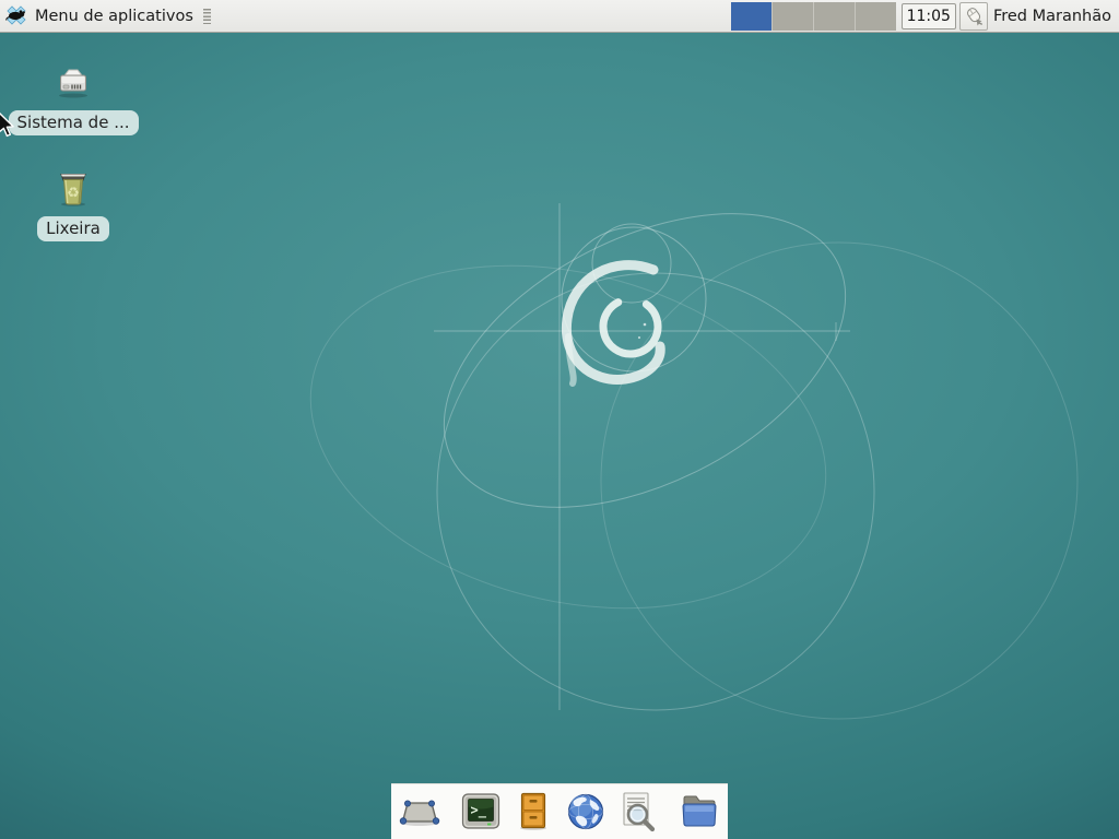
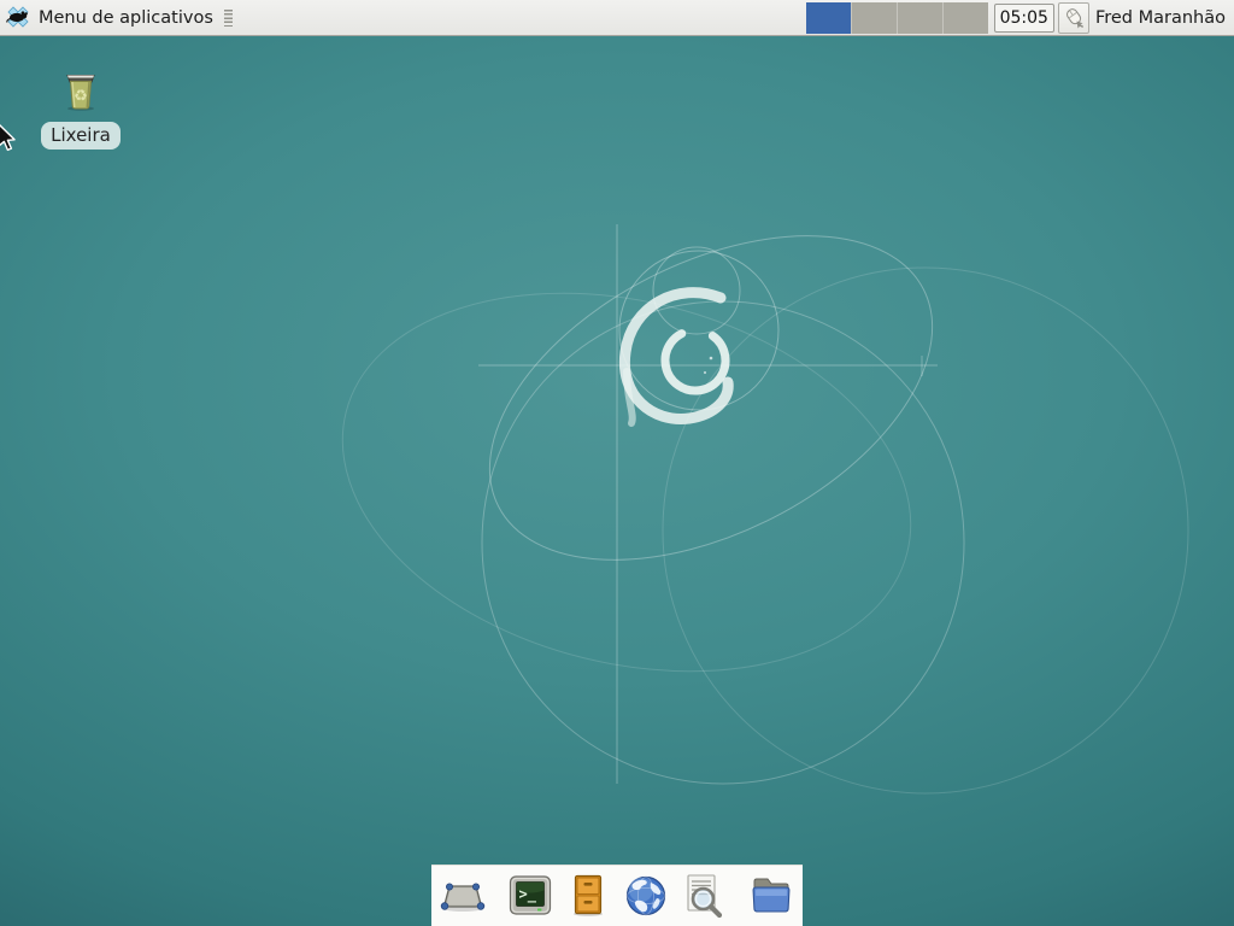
  Menu de aplicativos
- 11:05
+ 05:05
  Fred Maranhão
- Sistema de ...
  ♻
  Lixeira
  >_
